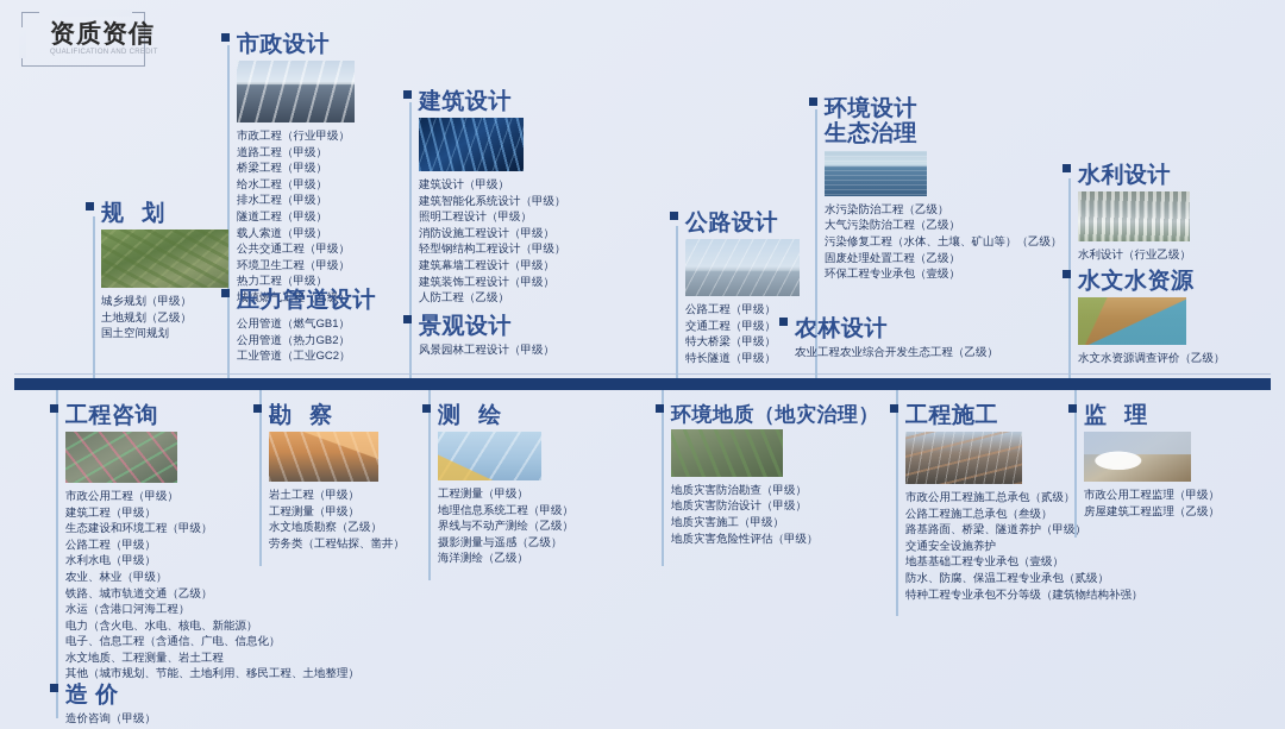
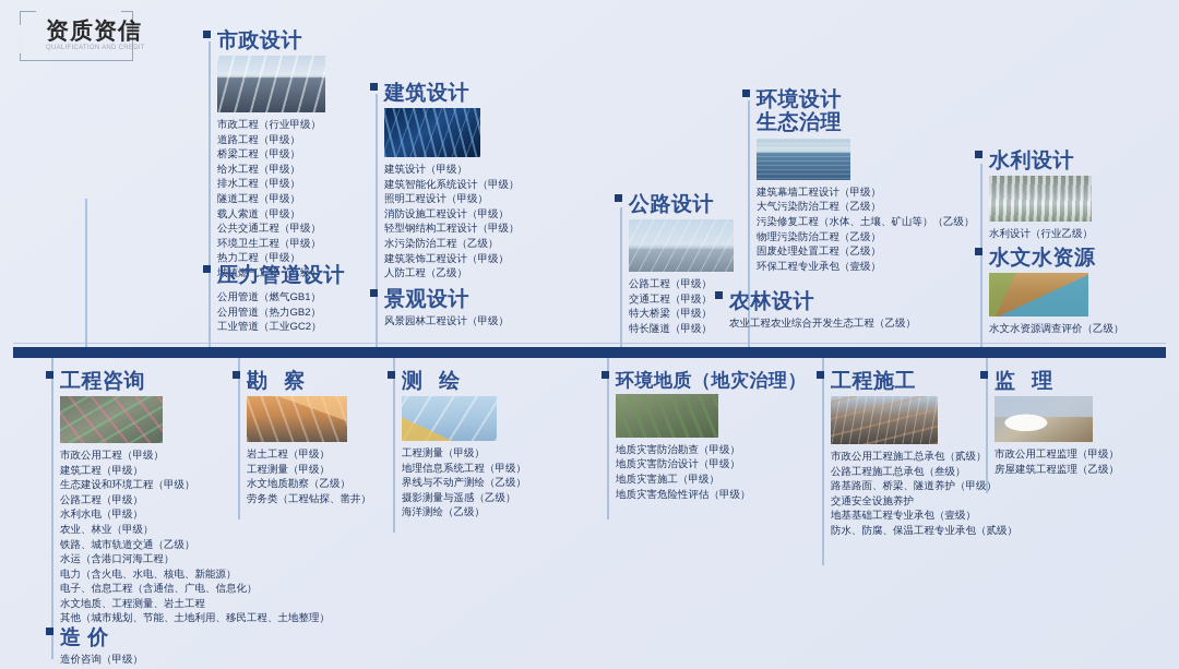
  资质资信
- 规 划
- 城乡规划（甲级）
- 土地规划（乙级）
- 国土空间规划
  市政设计
  市政工程（行业甲级）
  道路工程（甲级）
  桥梁工程（甲级）
  给水工程（甲级）
  排水工程（甲级）
  隧道工程（甲级）
  载人索道（甲级）
  公共交通工程（甲级）
  环境卫生工程（甲级）
  热力工程（甲级）
  城镇燃气工程（乙级）
  压力管道设计
  公用管道（燃气GB1）
  公用管道（热力GB2）
  工业管道（工业GC2）
  建筑设计
  建筑设计（甲级）
  建筑智能化系统设计（甲级）
  照明工程设计（甲级）
  消防设施工程设计（甲级）
  轻型钢结构工程设计（甲级）
- 建筑幕墙工程设计（甲级）
+ 水污染防治工程（乙级）
  建筑装饰工程设计（甲级）
  人防工程（乙级）
  景观设计
  风景园林工程设计（甲级）
  公路设计
  公路工程（甲级）
  交通工程（甲级）
  特大桥梁（甲级）
  特长隧道（甲级）
  环境设计
  生态治理
- 水污染防治工程（乙级）
+ 建筑幕墙工程设计（甲级）
  大气污染防治工程（乙级）
  污染修复工程（水体、土壤、矿山等）（乙级）
+ 物理污染防治工程（乙级）
  固废处理处置工程（乙级）
  环保工程专业承包（壹级）
  农林设计
  农业工程农业综合开发生态工程（乙级）
  水利设计
  水利设计（行业乙级）
  水文水资源
  水文水资源调查评价（乙级）
  工程咨询
  市政公用工程（甲级）
  建筑工程（甲级）
  生态建设和环境工程（甲级）
  公路工程（甲级）
  水利水电（甲级）
  农业、林业（甲级）
  铁路、城市轨道交通（乙级）
  水运（含港口河海工程）
  电力（含火电、水电、核电、新能源）
  电子、信息工程（含通信、广电、信息化）
  水文地质、工程测量、岩土工程
  其他（城市规划、节能、土地利用、移民工程、土地整理）
  造 价
  造价咨询（甲级）
  勘 察
  岩土工程（甲级）
  工程测量（甲级）
  水文地质勘察（乙级）
  劳务类（工程钻探、凿井）
  测 绘
  工程测量（甲级）
  地理信息系统工程（甲级）
  界线与不动产测绘（乙级）
  摄影测量与遥感（乙级）
  海洋测绘（乙级）
  环境地质（地灾治理）
  地质灾害防治勘查（甲级）
  地质灾害防治设计（甲级）
  地质灾害施工（甲级）
  地质灾害危险性评估（甲级）
  工程施工
  市政公用工程施工总承包（贰级）
  公路工程施工总承包（叁级）
  路基路面、桥梁、隧道养护（甲级）
  交通安全设施养护
  地基基础工程专业承包（壹级）
  防水、防腐、保温工程专业承包（贰级）
- 特种工程专业承包不分等级（建筑物结构补强）
  监 理
  市政公用工程监理（甲级）
  房屋建筑工程监理（乙级）
